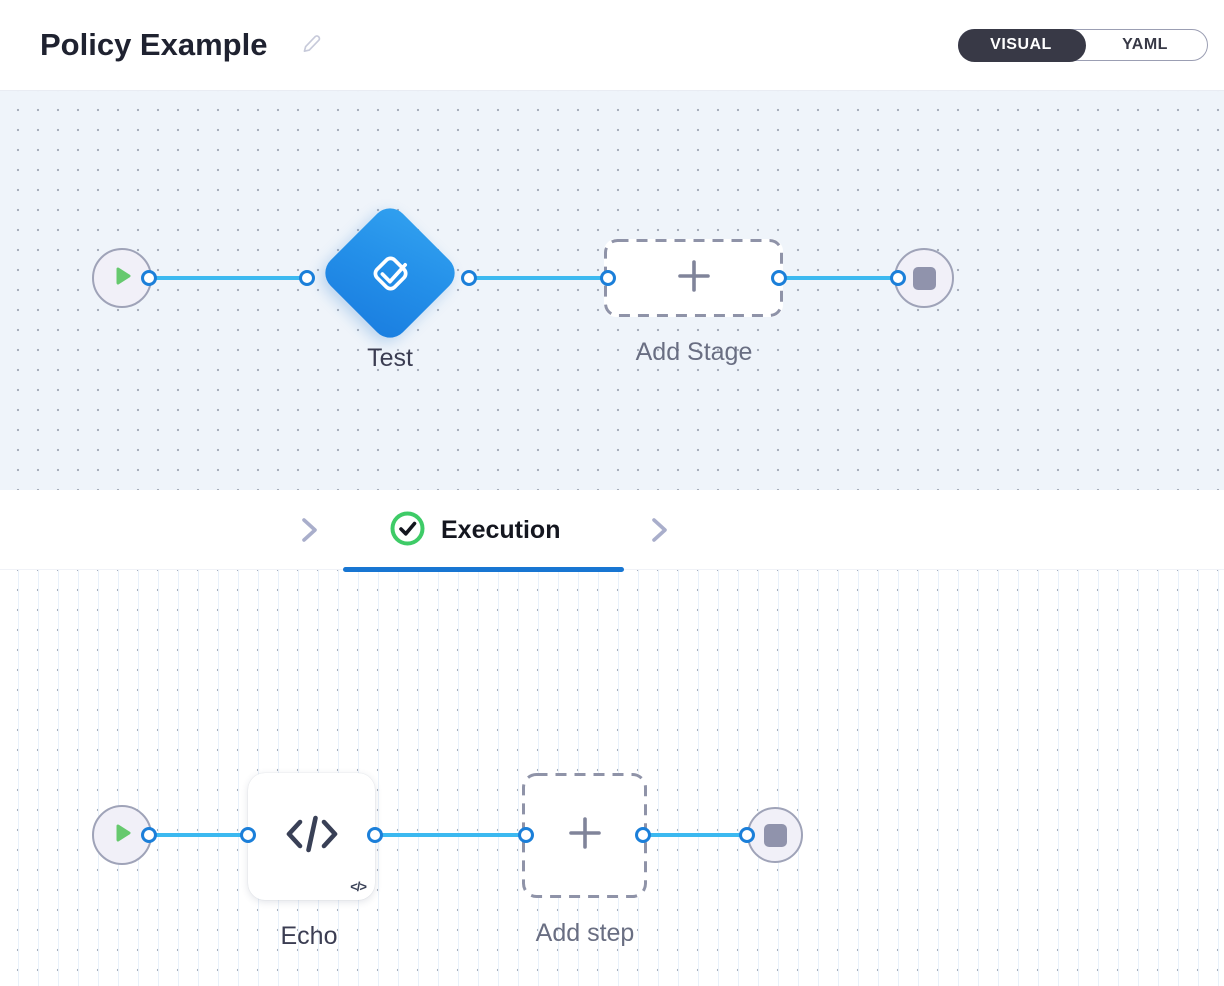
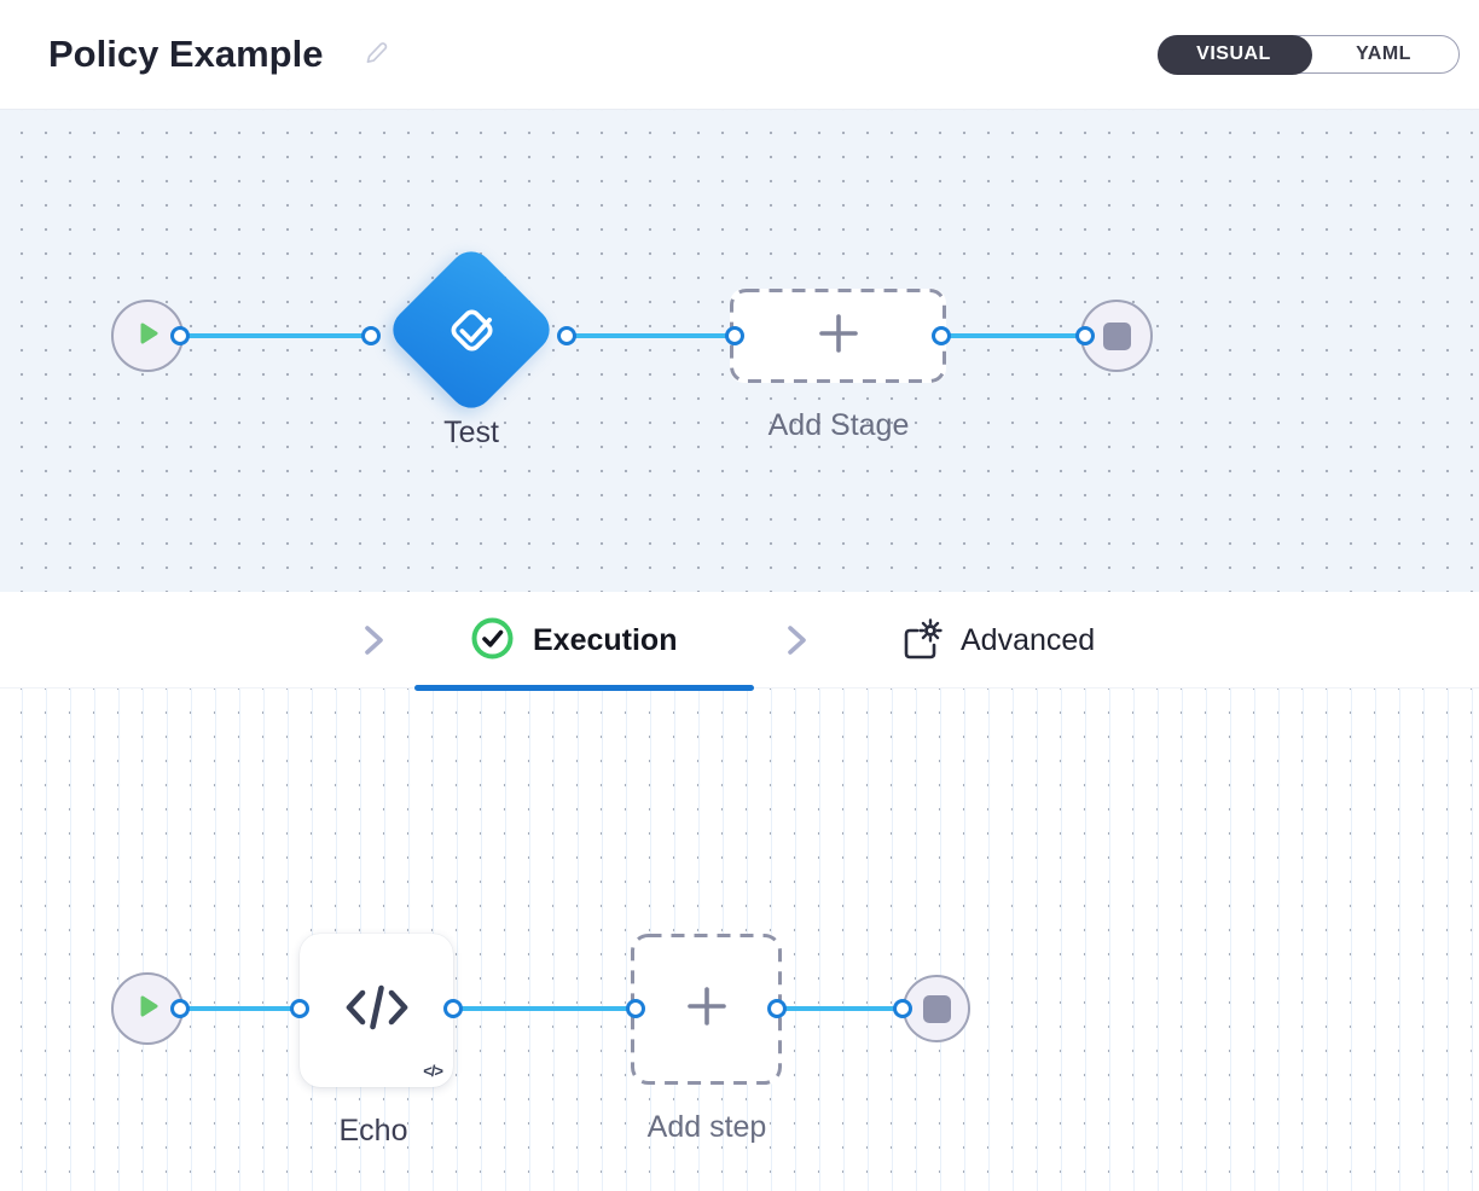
  Policy Example
  VISUAL
  YAML
  Test
  Add Stage
  Execution
+ Advanced
  </>
  Echo
  Add step
